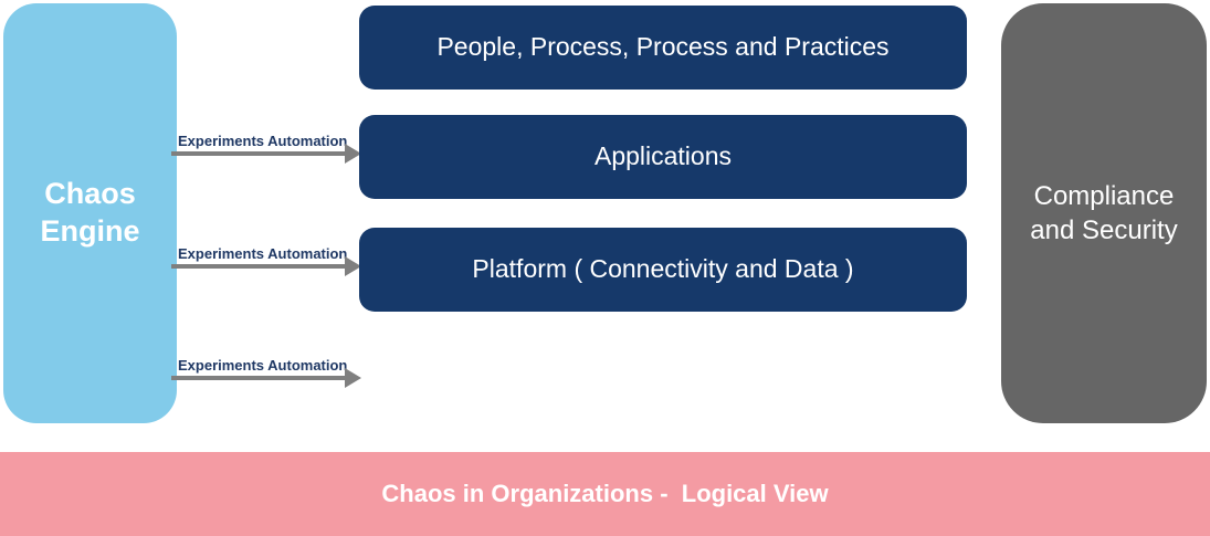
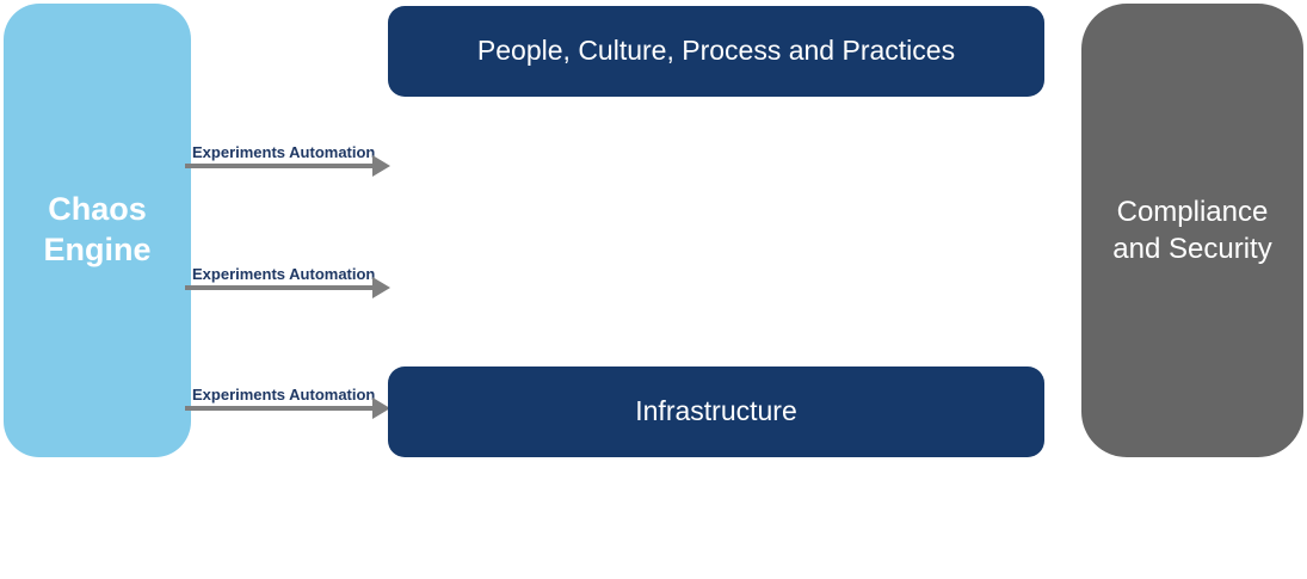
  Chaos Engine
- People, Process, Process and Practices
+ People, Culture, Process and Practices
  Experiments Automation
- Applications
  Experiments Automation
- Platform ( Connectivity and Data )
  Experiments Automation
+ Infrastructure
  Compliance and Security
- Chaos in Organizations - Logical View
